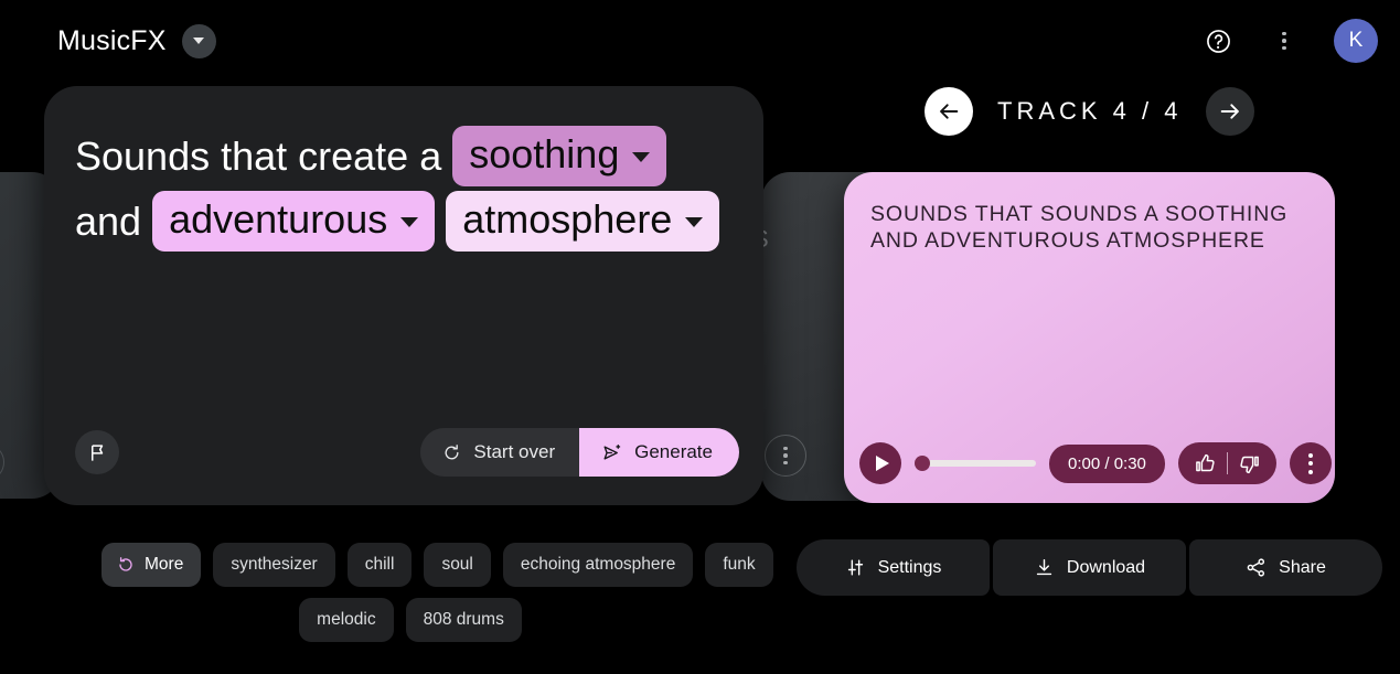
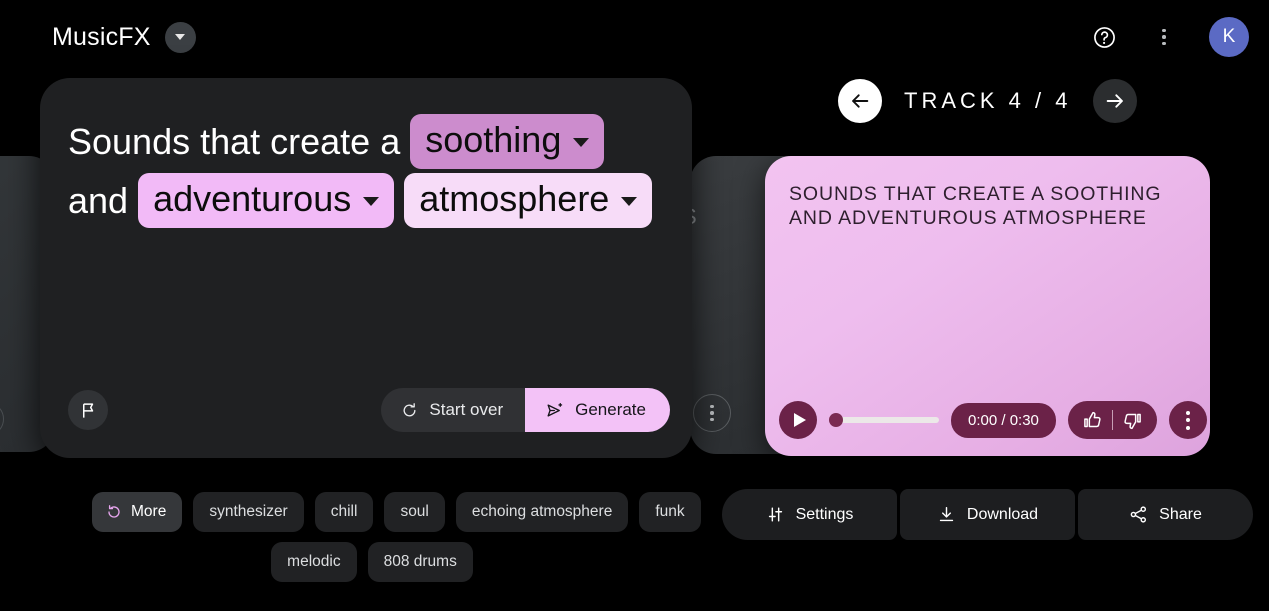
  MusicFX
  K
  Sounds that create a
  soothing
  and
  adventurous
  atmosphere
  Start over
  Generate
  TRACK 4 / 4
- SOUNDS THAT SOUNDS A SOOTHING AND ADVENTUROUS ATMOSPHERE
+ SOUNDS THAT CREATE A SOOTHING AND ADVENTUROUS ATMOSPHERE
  0:00 / 0:30
  More
  synthesizer
  chill
  soul
  echoing atmosphere
  funk
  melodic
  808 drums
  Settings
  Download
  Share
